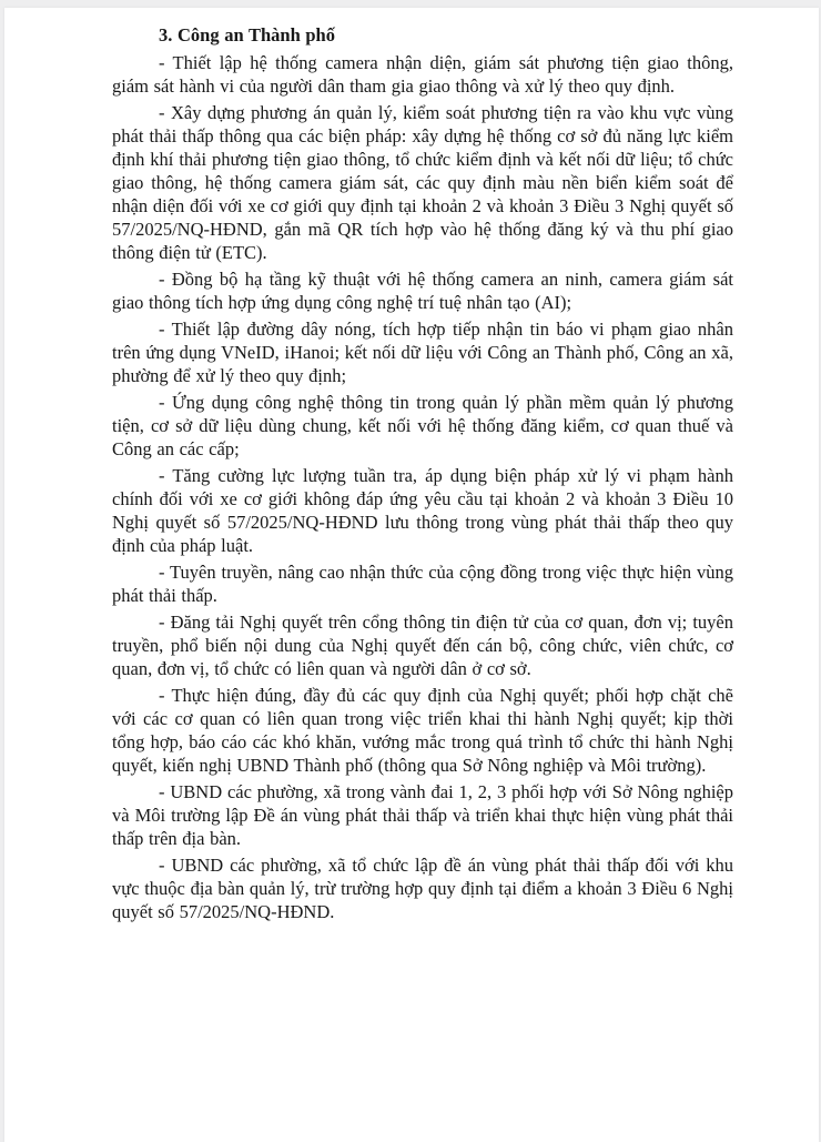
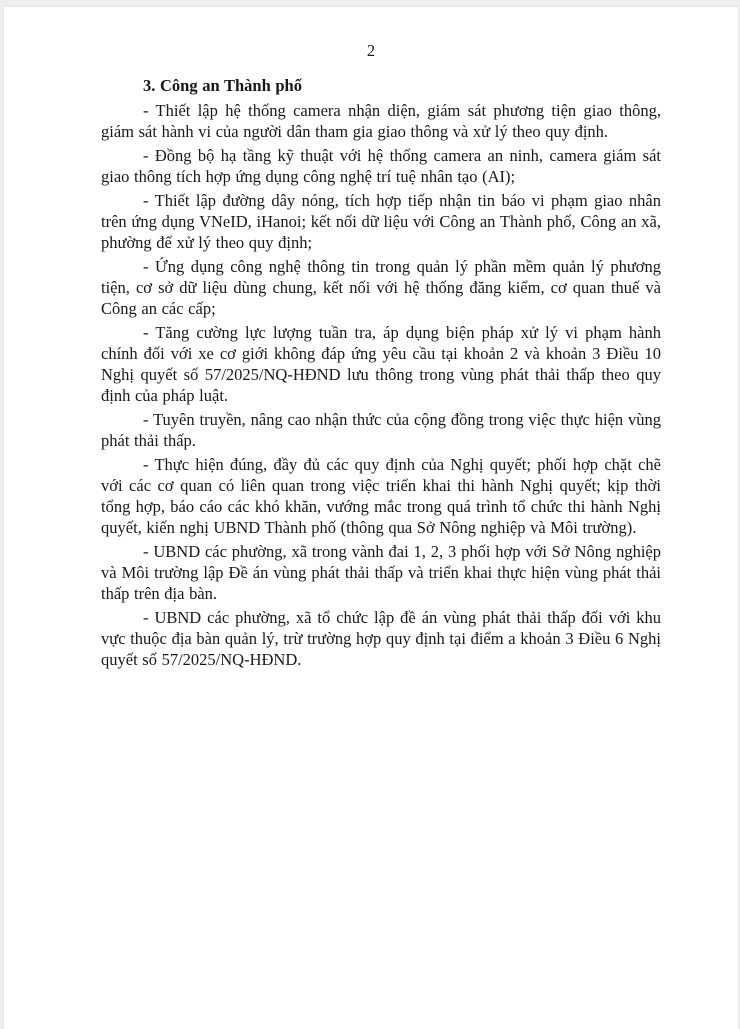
+ 2
  3. Công an Thành phố
  - Thiết lập hệ thống camera nhận diện, giám sát phương tiện giao thông, giám sát hành vi của người dân tham gia giao thông và xử lý theo quy định.
- - Xây dựng phương án quản lý, kiểm soát phương tiện ra vào khu vực vùng phát thải thấp thông qua các biện pháp: xây dựng hệ thống cơ sở đủ năng lực kiểm định khí thải phương tiện giao thông, tổ chức kiểm định và kết nối dữ liệu; tổ chức giao thông, hệ thống camera giám sát, các quy định màu nền biển kiểm soát để nhận diện đối với xe cơ giới quy định tại khoản 2 và khoản 3 Điều 3 Nghị quyết số 57/2025/NQ-HĐND, gắn mã QR tích hợp vào hệ thống đăng ký và thu phí giao thông điện tử (ETC).
  - Đồng bộ hạ tầng kỹ thuật với hệ thống camera an ninh, camera giám sát giao thông tích hợp ứng dụng công nghệ trí tuệ nhân tạo (AI);
  - Thiết lập đường dây nóng, tích hợp tiếp nhận tin báo vi phạm giao nhân trên ứng dụng VNeID, iHanoi; kết nối dữ liệu với Công an Thành phố, Công an xã, phường để xử lý theo quy định;
  - Ứng dụng công nghệ thông tin trong quản lý phần mềm quản lý phương tiện, cơ sở dữ liệu dùng chung, kết nối với hệ thống đăng kiểm, cơ quan thuế và Công an các cấp;
  - Tăng cường lực lượng tuần tra, áp dụng biện pháp xử lý vi phạm hành chính đối với xe cơ giới không đáp ứng yêu cầu tại khoản 2 và khoản 3 Điều 10 Nghị quyết số 57/2025/NQ-HĐND lưu thông trong vùng phát thải thấp theo quy định của pháp luật.
  - Tuyên truyền, nâng cao nhận thức của cộng đồng trong việc thực hiện vùng phát thải thấp.
- - Đăng tải Nghị quyết trên cổng thông tin điện tử của cơ quan, đơn vị; tuyên truyền, phổ biến nội dung của Nghị quyết đến cán bộ, công chức, viên chức, cơ quan, đơn vị, tổ chức có liên quan và người dân ở cơ sở.
  - Thực hiện đúng, đầy đủ các quy định của Nghị quyết; phối hợp chặt chẽ với các cơ quan có liên quan trong việc triển khai thi hành Nghị quyết; kịp thời tổng hợp, báo cáo các khó khăn, vướng mắc trong quá trình tổ chức thi hành Nghị quyết, kiến nghị UBND Thành phố (thông qua Sở Nông nghiệp và Môi trường).
  - UBND các phường, xã trong vành đai 1, 2, 3 phối hợp với Sở Nông nghiệp và Môi trường lập Đề án vùng phát thải thấp và triển khai thực hiện vùng phát thải thấp trên địa bàn.
  - UBND các phường, xã tổ chức lập đề án vùng phát thải thấp đối với khu vực thuộc địa bàn quản lý, trừ trường hợp quy định tại điểm a khoản 3 Điều 6 Nghị quyết số 57/2025/NQ-HĐND.
